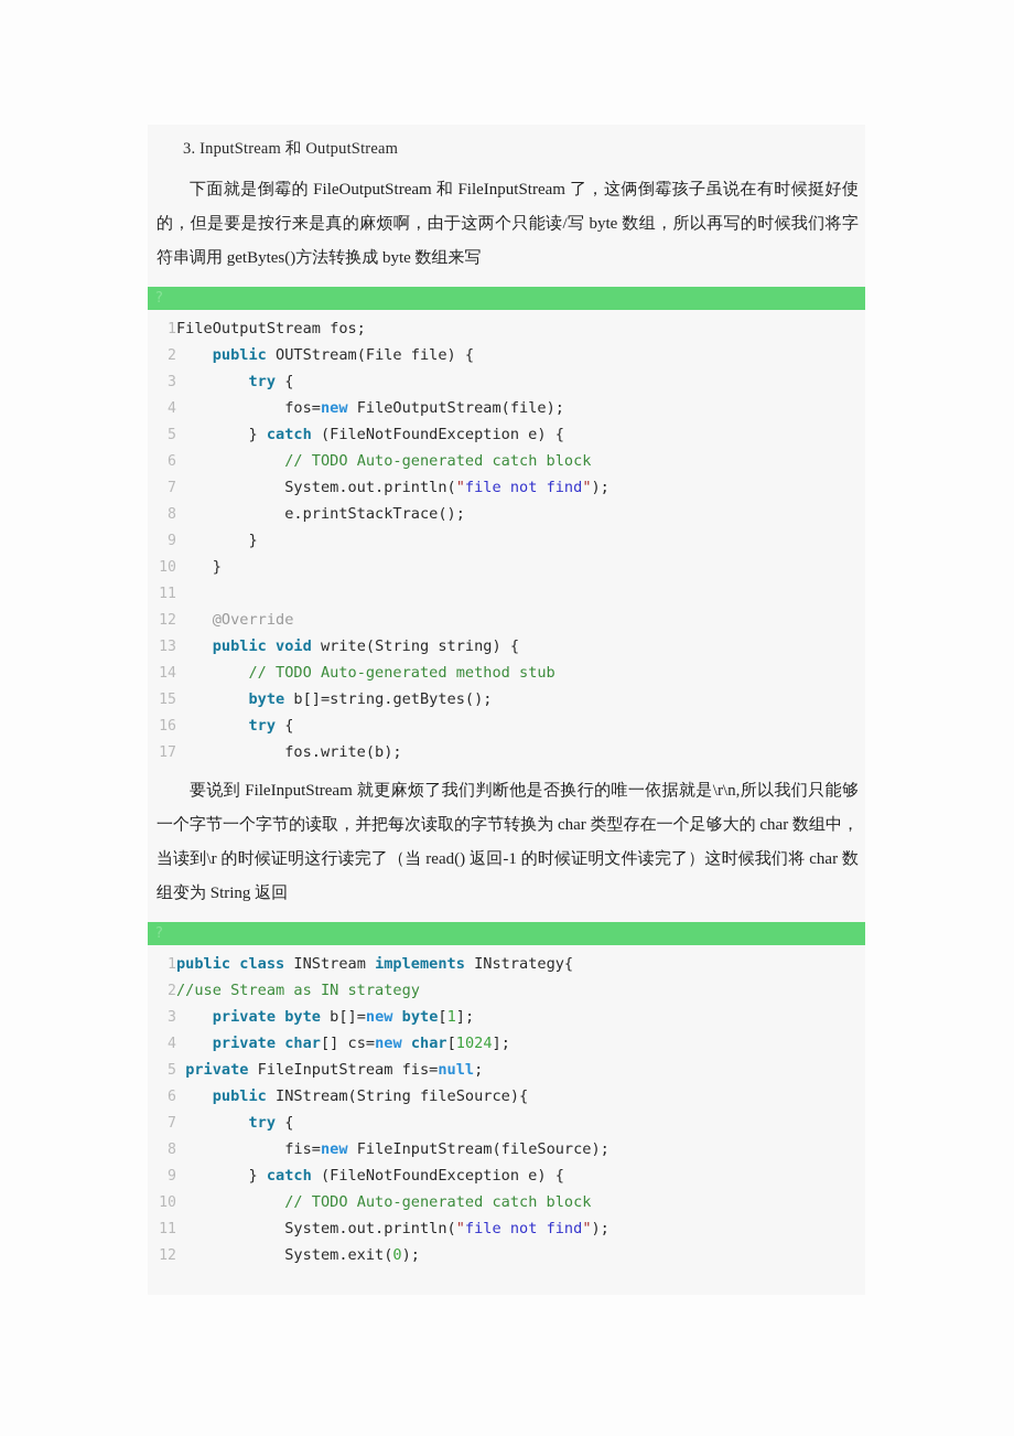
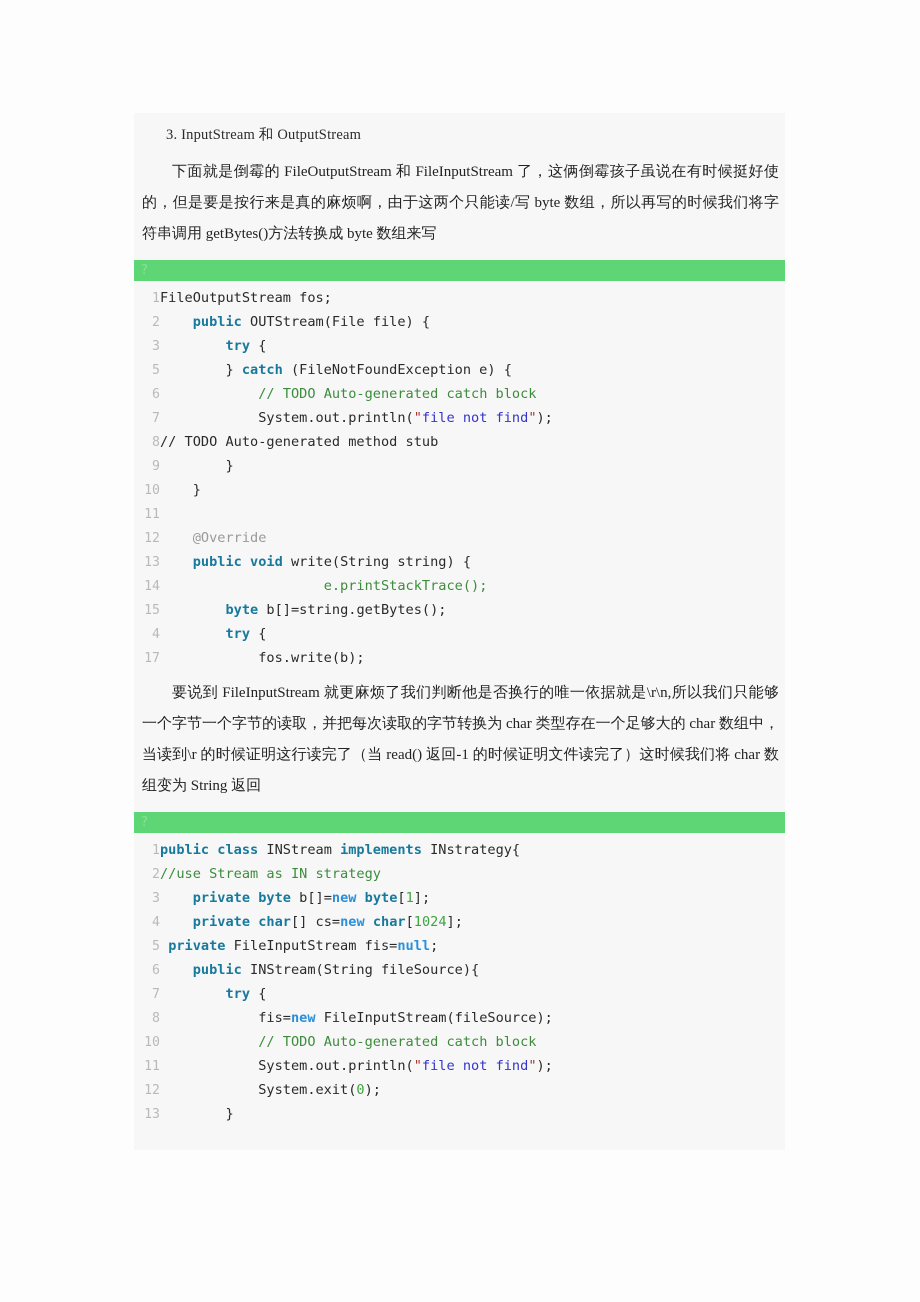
  3. InputStream 和 OutputStream
  下面就是倒霉的 FileOutputStream 和 FileInputStream 了，这俩倒霉孩子虽说在有时候挺好使的，但是要是按行来是真的麻烦啊，由于这两个只能读/写 byte 数组，所以再写的时候我们将字符串调用 getBytes()方法转换成 byte 数组来写
  ?
  1FileOutputStream fos;
  2 public OUTStream(File file) {
  3 try {
- 4 fos=new FileOutputStream(file);
  5 } catch (FileNotFoundException e) {
  6 // TODO Auto-generated catch block
  7 System.out.println("file not find");
- 8 e.printStackTrace();
+ 8// TODO Auto-generated method stub
  9 }
  10 }
  11
  12 @Override
  13 public void write(String string) {
- 14 // TODO Auto-generated method stub
+ 14 e.printStackTrace();
  15 byte b[]=string.getBytes();
- 16 try {
+ 4 try {
  17 fos.write(b);
  要说到 FileInputStream 就更麻烦了我们判断他是否换行的唯一依据就是\r\n,所以我们只能够一个字节一个字节的读取，并把每次读取的字节转换为 char 类型存在一个足够大的 char 数组中，当读到\r 的时候证明这行读完了（当 read() 返回-1 的时候证明文件读完了）这时候我们将 char 数组变为 String 返回
  ?
  1public class INStream implements INstrategy{
  2//use Stream as IN strategy
  3 private byte b[]=new byte[1];
  4 private char[] cs=new char[1024];
  5 private FileInputStream fis=null;
  6 public INStream(String fileSource){
  7 try {
  8 fis=new FileInputStream(fileSource);
- 9 } catch (FileNotFoundException e) {
  10 // TODO Auto-generated catch block
  11 System.out.println("file not find");
  12 System.exit(0);
+ 13 }
